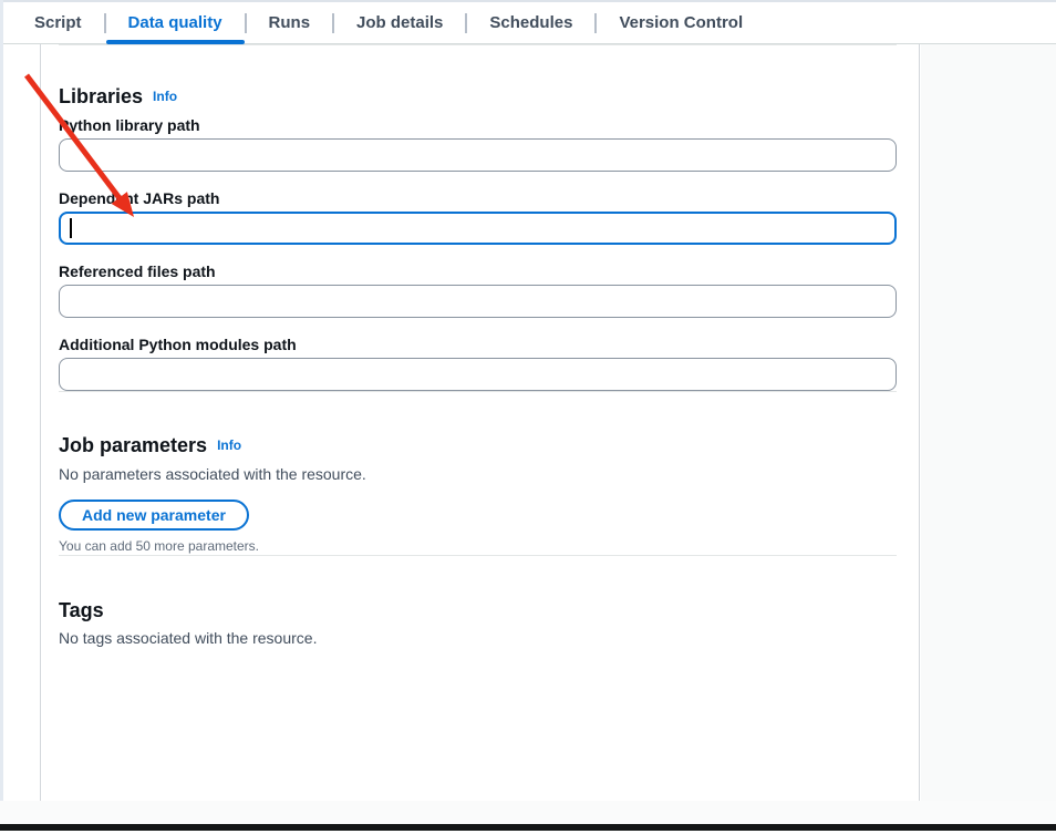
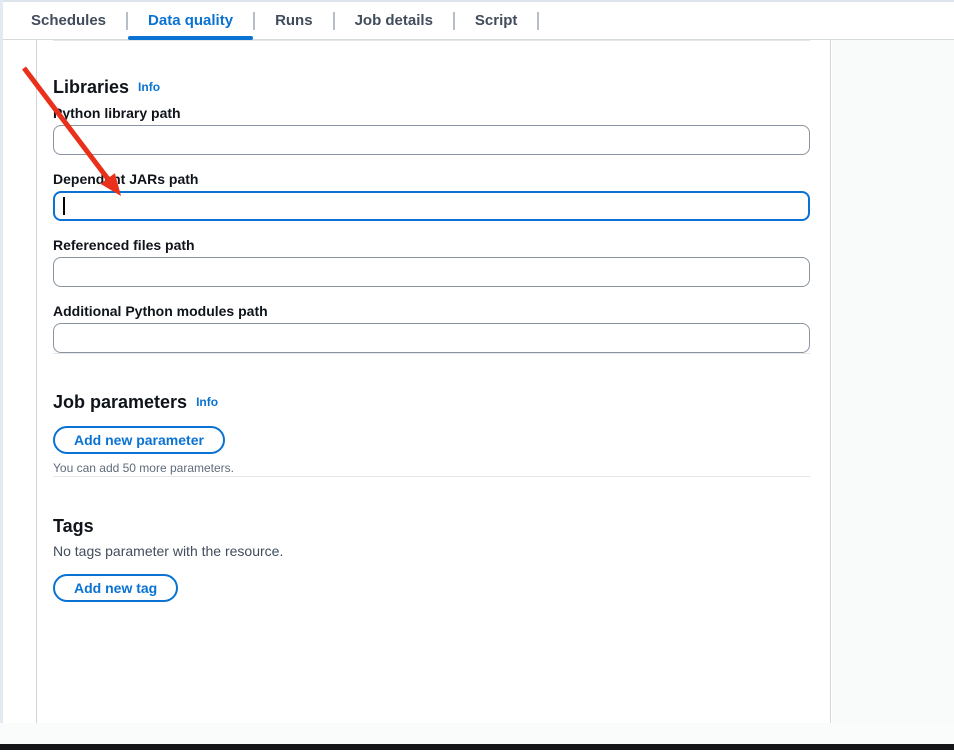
- Script
+ Schedules
  Data quality
  Runs
  Job details
- Schedules
+ Script
- Version Control
  Libraries Info
  ython library path
  Dependt JARs path
  Referenced files path
  Additional Python modules path
  Job parameters Info
- No parameters associated with the resource.
  Add new parameter
  You can add 50 more parameters.
  Tags
- No tags associated with the resource.
+ No tags parameter with the resource.
+ Add new tag
